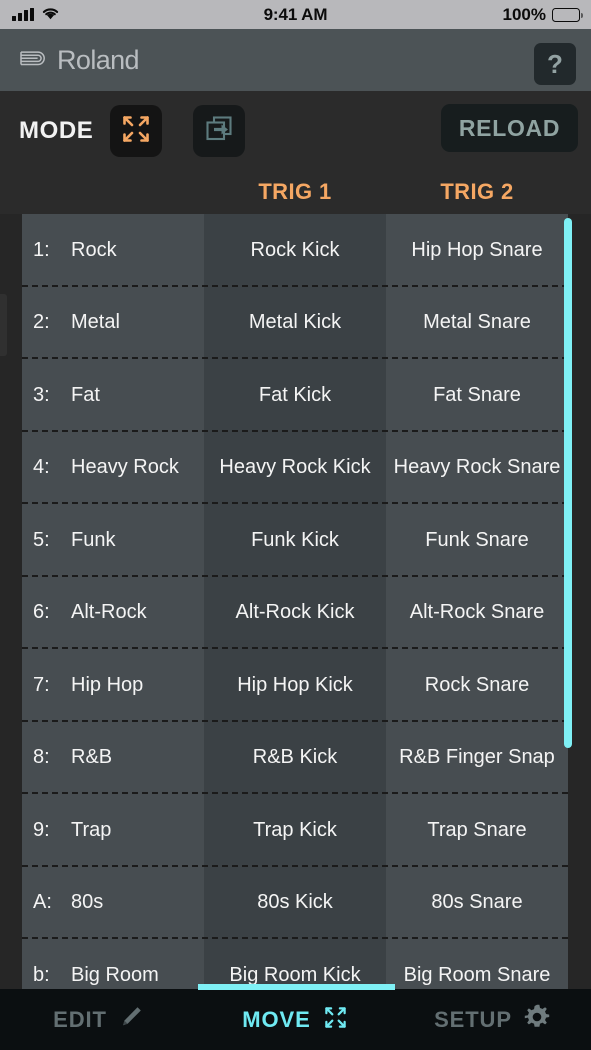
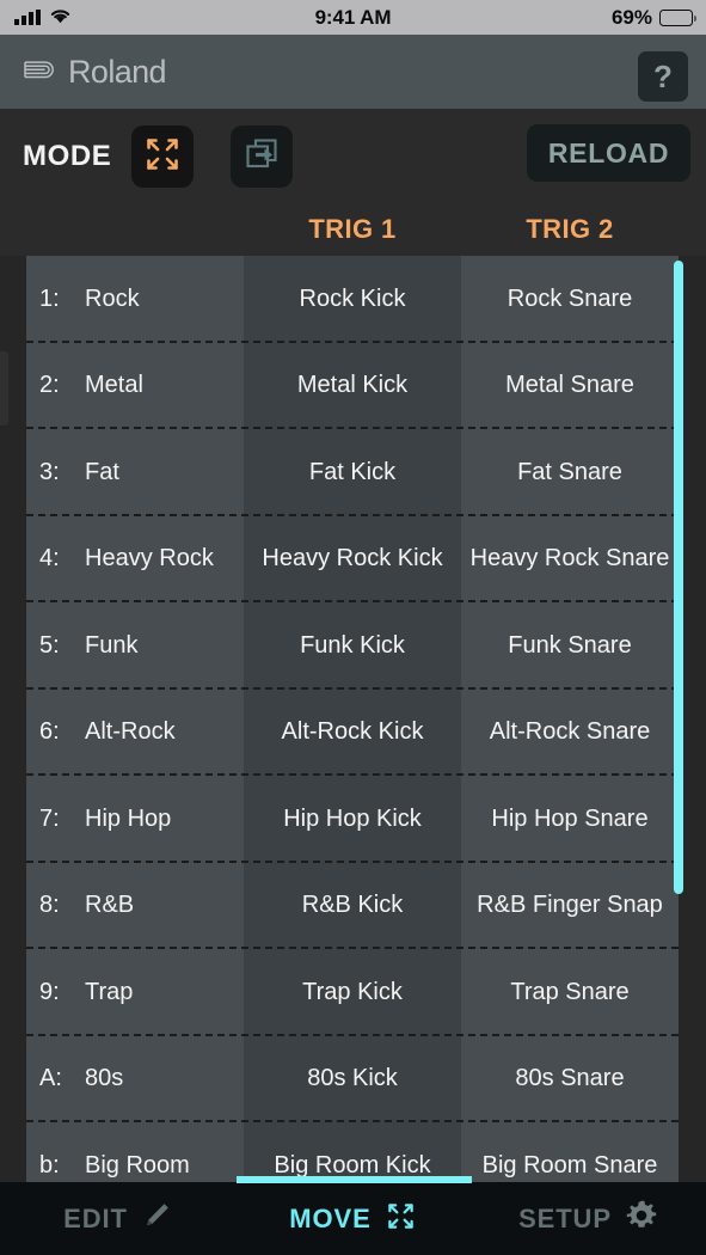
  9:41 AM
- 100%
+ 69%
  Roland
  ?
  MODE
  RELOAD
  TRIG 1
  TRIG 2
  1:
  Rock
  Rock Kick
- Hip Hop Snare
+ Rock Snare
  2:
  Metal
  Metal Kick
  Metal Snare
  3:
  Fat
  Fat Kick
  Fat Snare
  4:
  Heavy Rock
  Heavy Rock Kick
  Heavy Rock Snare
  5:
  Funk
  Funk Kick
  Funk Snare
  6:
  Alt-Rock
  Alt-Rock Kick
  Alt-Rock Snare
  7:
  Hip Hop
  Hip Hop Kick
- Rock Snare
+ Hip Hop Snare
  8:
  R&B
  R&B Kick
  R&B Finger Snap
  9:
  Trap
  Trap Kick
  Trap Snare
  A:
  80s
  80s Kick
  80s Snare
  b:
  Big Room
  Big Room Kick
  Big Room Snare
  EDIT
  MOVE
  SETUP
